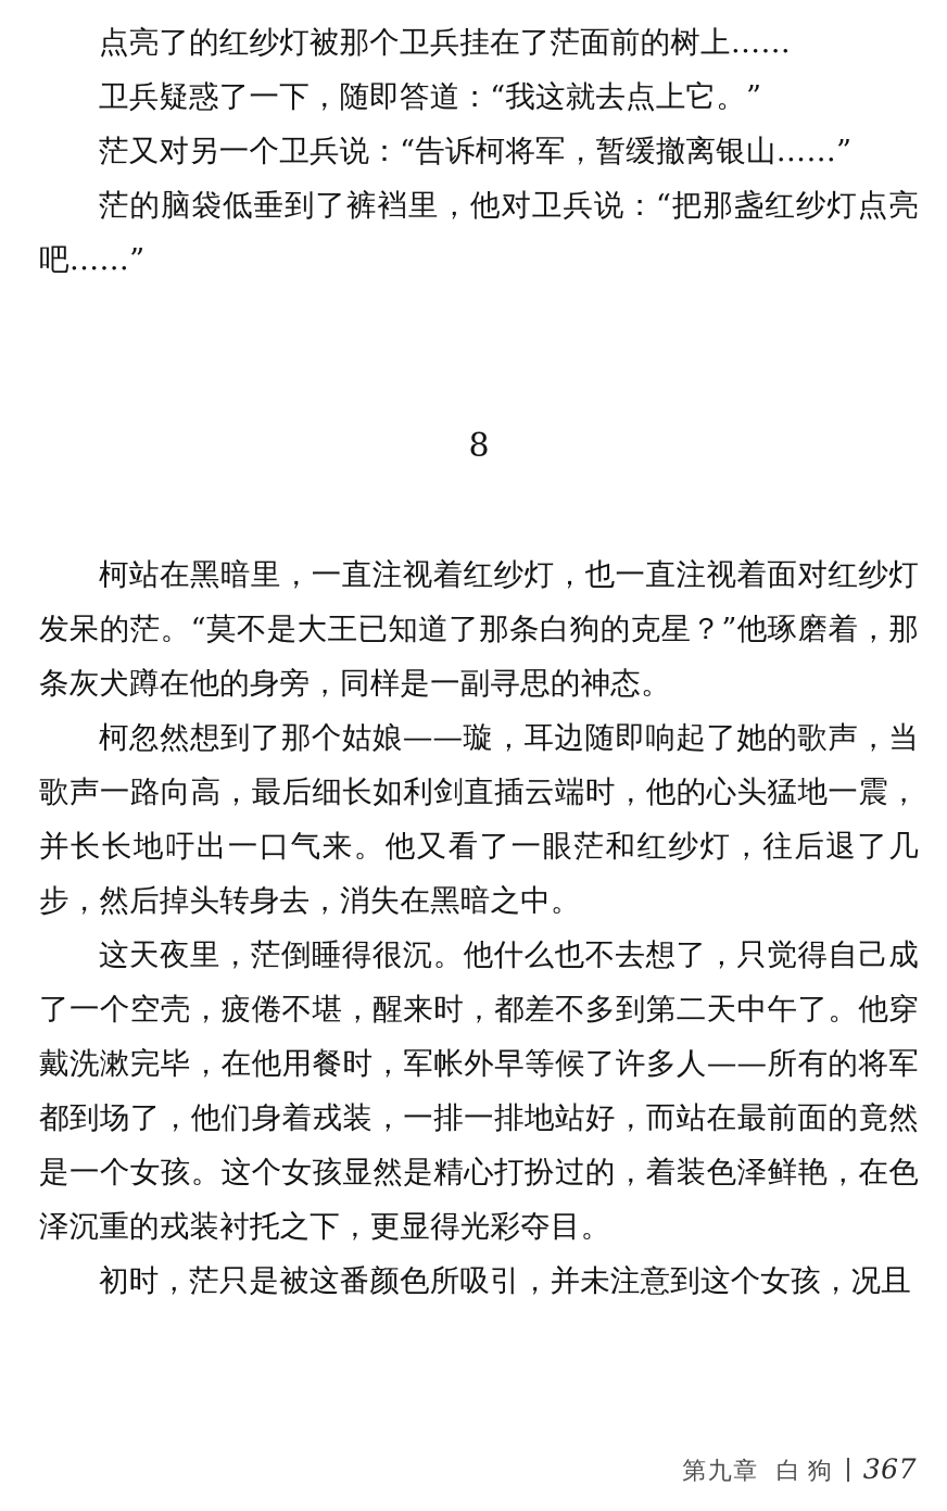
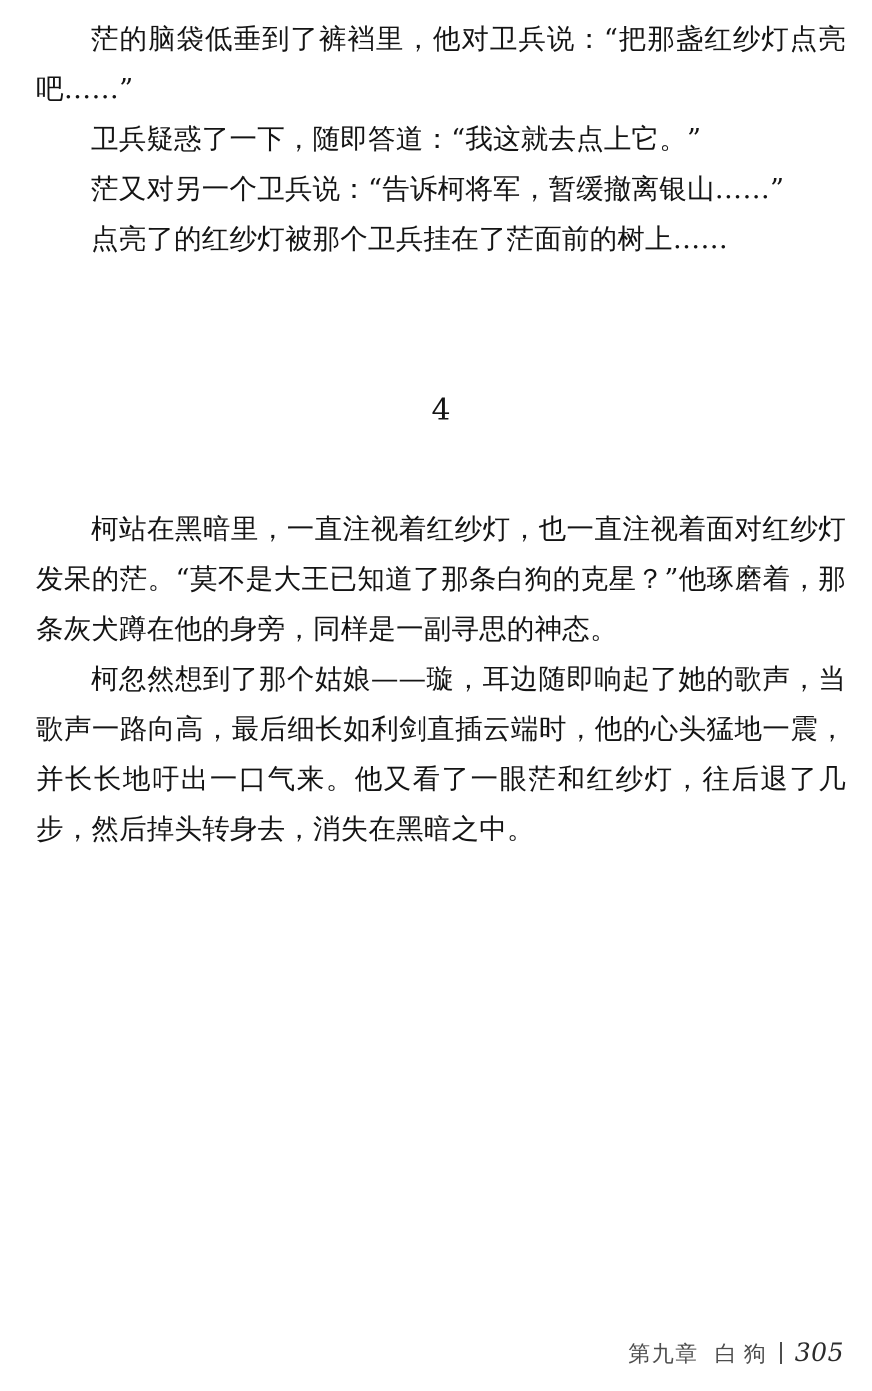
- 点亮了的红纱灯被那个卫兵挂在了茫面前的树上……
+ 茫的脑袋低垂到了裤裆里，他对卫兵说：“把那盏红纱灯点亮吧……”
  卫兵疑惑了一下，随即答道：“我这就去点上它。”
  茫又对另一个卫兵说：“告诉柯将军，暂缓撤离银山……”
- 茫的脑袋低垂到了裤裆里，他对卫兵说：“把那盏红纱灯点亮吧……”
+ 点亮了的红纱灯被那个卫兵挂在了茫面前的树上……
- 8
+ 4
  柯站在黑暗里，一直注视着红纱灯，也一直注视着面对红纱灯发呆的茫。“莫不是大王已知道了那条白狗的克星？”他琢磨着，那条灰犬蹲在他的身旁，同样是一副寻思的神态。
  柯忽然想到了那个姑娘——璇，耳边随即响起了她的歌声，当歌声一路向高，最后细长如利剑直插云端时，他的心头猛地一震，并长长地吁出一口气来。他又看了一眼茫和红纱灯，往后退了几步，然后掉头转身去，消失在黑暗之中。
- 这天夜里，茫倒睡得很沉。他什么也不去想了，只觉得自己成了一个空壳，疲倦不堪，醒来时，都差不多到第二天中午了。他穿戴洗漱完毕，在他用餐时，军帐外早等候了许多人——所有的将军都到场了，他们身着戎装，一排一排地站好，而站在最前面的竟然是一个女孩。这个女孩显然是精心打扮过的，着装色泽鲜艳，在色泽沉重的戎装衬托之下，更显得光彩夺目。
- 初时，茫只是被这番颜色所吸引，并未注意到这个女孩，况且
  第九章
  白狗
- 367
+ 305
